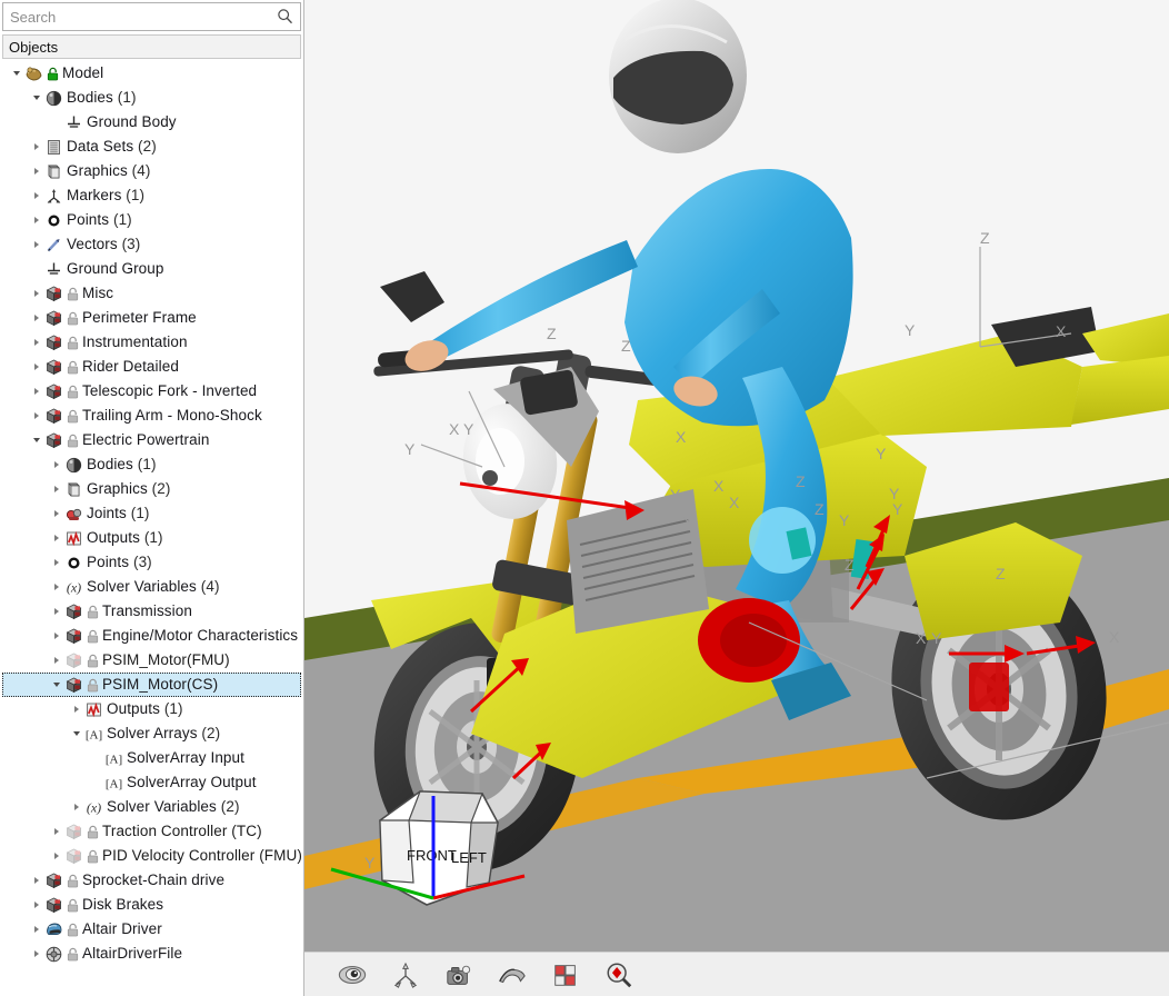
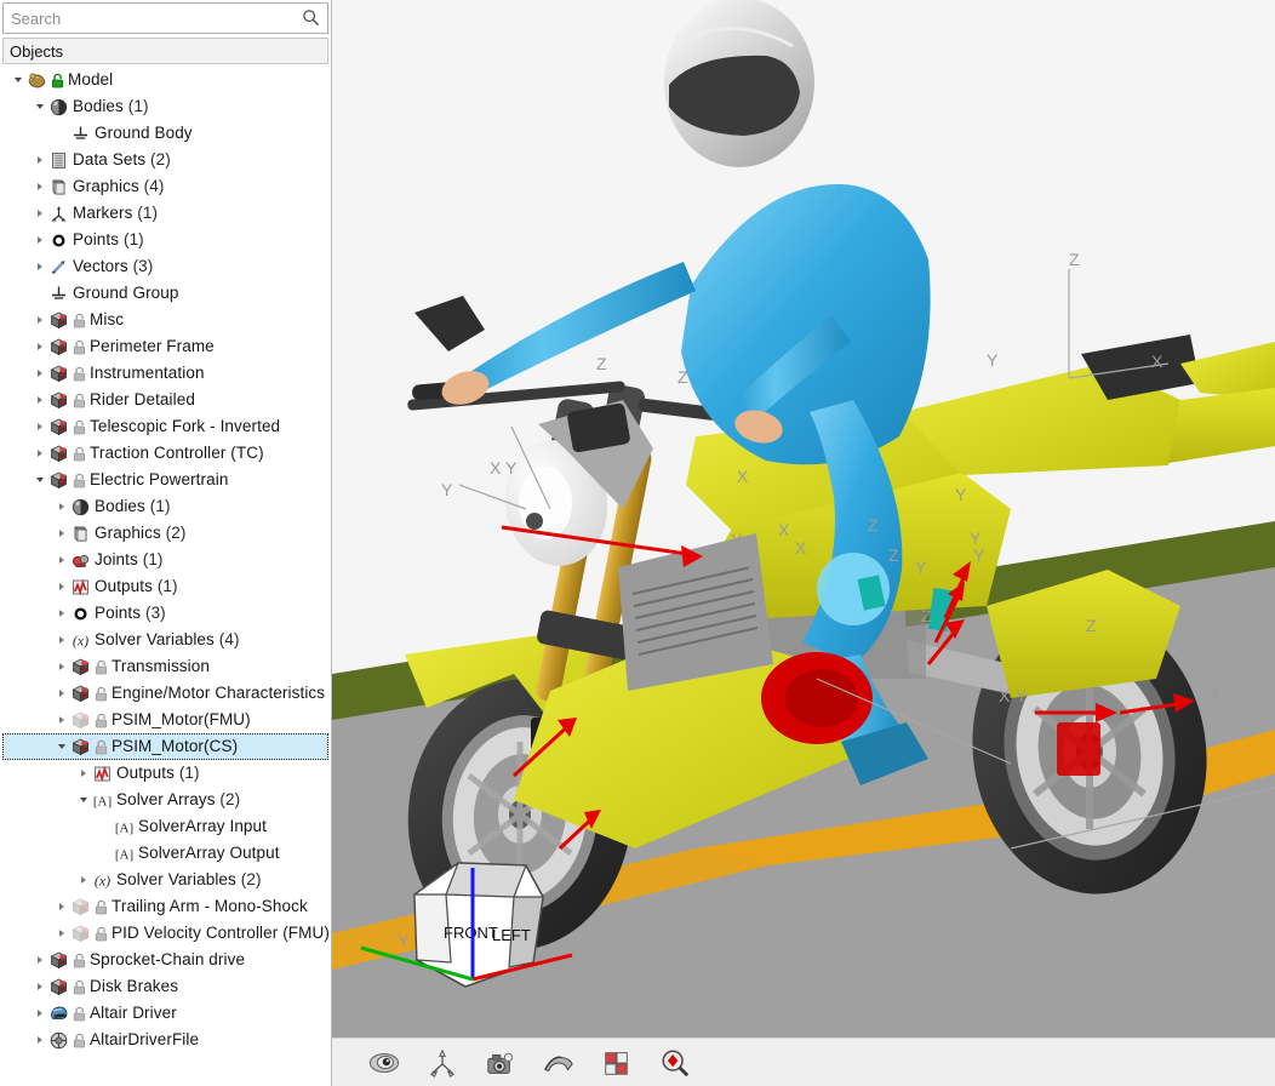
  Search
  Objects
  Model
  Bodies (1)
  Ground Body
  Data Sets (2)
  Graphics (4)
  Markers (1)
  Points (1)
  Vectors (3)
  Ground Group
  Misc
  Perimeter Frame
  Instrumentation
  Rider Detailed
  Telescopic Fork - Inverted
- Trailing Arm - Mono-Shock
+ Traction Controller (TC)
  Electric Powertrain
  Bodies (1)
  Graphics (2)
  Joints (1)
  Outputs (1)
  Points (3)
  (x)
  Solver Variables (4)
  Transmission
  Engine/Motor Characteristics
  PSIM_Motor(FMU)
  PSIM_Motor(CS)
  Outputs (1)
  [A]
  Solver Arrays (2)
  [A]
  SolverArray Input
  [A]
  SolverArray Output
  (x)
  Solver Variables (2)
- Traction Controller (TC)
+ Trailing Arm - Mono-Shock
  PID Velocity Controller (FMU)
  Sprocket-Chain drive
  Disk Brakes
  Altair Driver
  AltairDriverFile
  FRONT
  LEFT
  Z
  Y
  X
  Z
  Z
  X
  Y
  Y
  X
  Y
  X
  X
  Z
  Y
  Y
  Y
  Z
  Y
  X
  Z
  Z
  X
  Y
  Y
